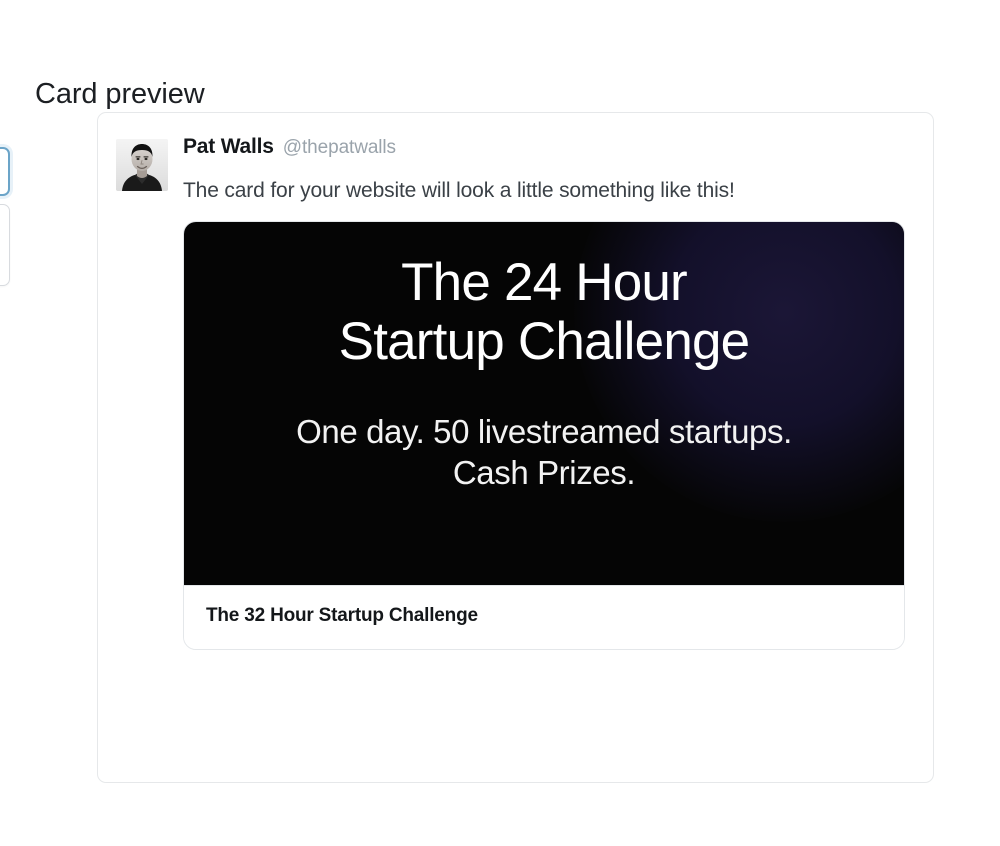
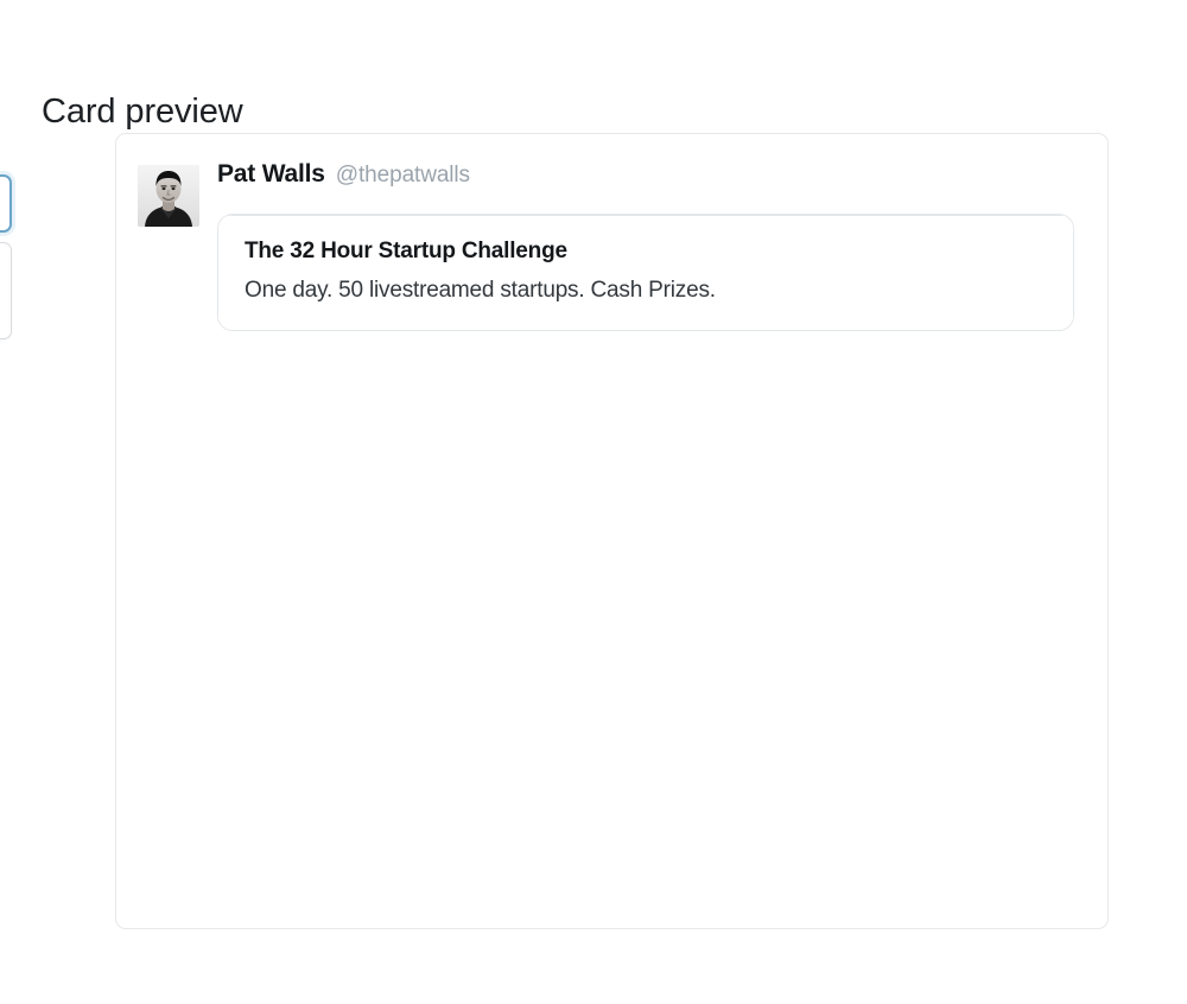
  Card preview
  Pat Walls
  @thepatwalls
- The card for your website will look a little something like this!
- The 24 Hour
- Startup Challenge
- One day. 50 livestreamed startups.
- Cash Prizes.
  The 32 Hour Startup Challenge
+ One day. 50 livestreamed startups. Cash Prizes.
